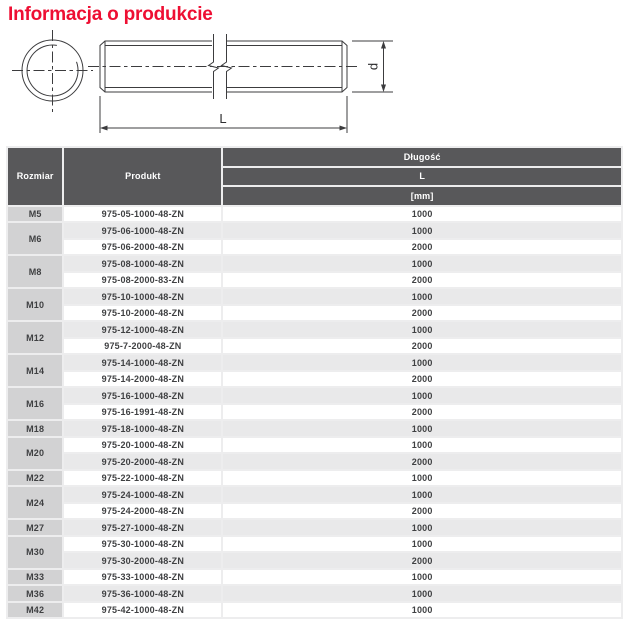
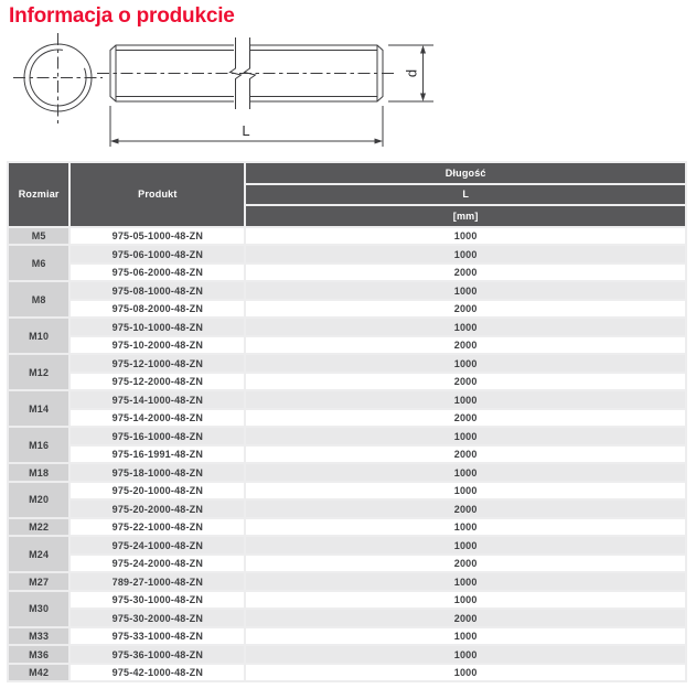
  Informacja o produkcie
  L
  Rozmiar	Produkt	Długość
  L
  [mm]
  M5	975-05-1000-48-ZN	1000
  M6	975-06-1000-48-ZN	1000
  975-06-2000-48-ZN	2000
  M8	975-08-1000-48-ZN	1000
- 975-08-2000-83-ZN	2000
+ 975-08-2000-48-ZN	2000
  M10	975-10-1000-48-ZN	1000
  975-10-2000-48-ZN	2000
  M12	975-12-1000-48-ZN	1000
- 975-7-2000-48-ZN	2000
+ 975-12-2000-48-ZN	2000
  M14	975-14-1000-48-ZN	1000
  975-14-2000-48-ZN	2000
  M16	975-16-1000-48-ZN	1000
  975-16-1991-48-ZN	2000
  M18	975-18-1000-48-ZN	1000
  M20	975-20-1000-48-ZN	1000
  975-20-2000-48-ZN	2000
  M22	975-22-1000-48-ZN	1000
  M24	975-24-1000-48-ZN	1000
  975-24-2000-48-ZN	2000
- M27	975-27-1000-48-ZN	1000
+ M27	789-27-1000-48-ZN	1000
  M30	975-30-1000-48-ZN	1000
  975-30-2000-48-ZN	2000
  M33	975-33-1000-48-ZN	1000
  M36	975-36-1000-48-ZN	1000
  M42	975-42-1000-48-ZN	1000
